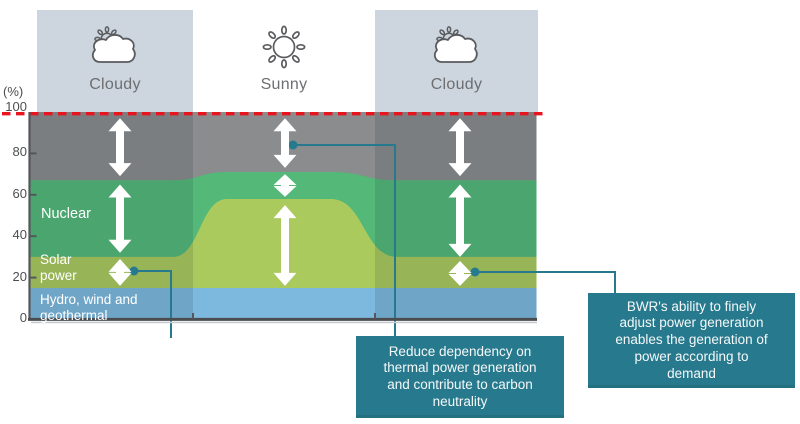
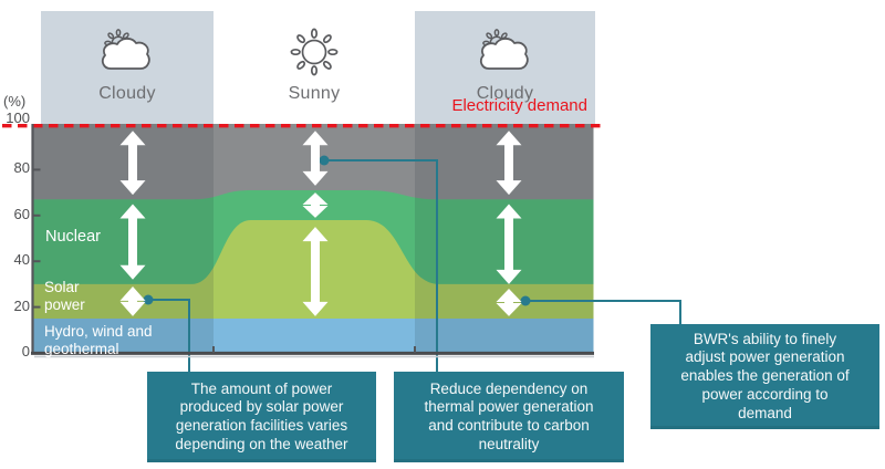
  Cloudy
  Sunny
  Cloudy
  (%)
  0
  20
  40
  60
  80
  100
  Nuclear
  Solar power
  Hydro, wind and geothermal
+ Electricity demand
+ The amount of power
+ produced by solar power
+ generation facilities varies
+ depending on the weather
  Reduce dependency on
  thermal power generation
  and contribute to carbon
  neutrality
  BWR's ability to finely
  adjust power generation
  enables the generation of
  power according to
  demand
